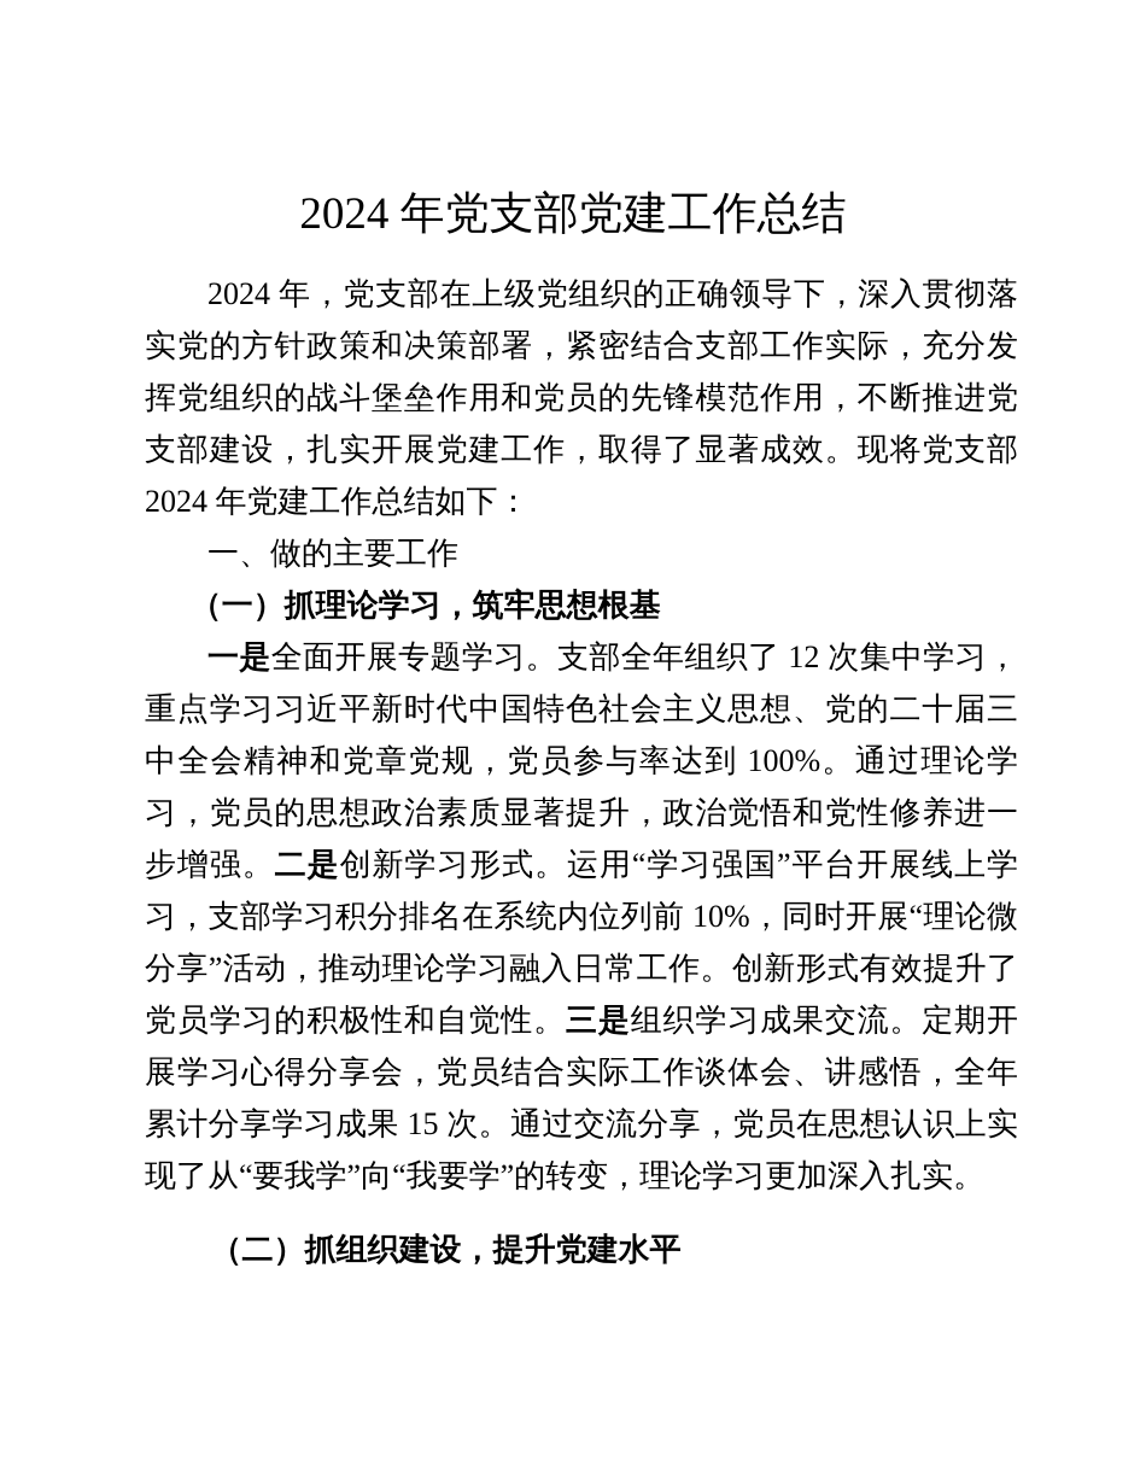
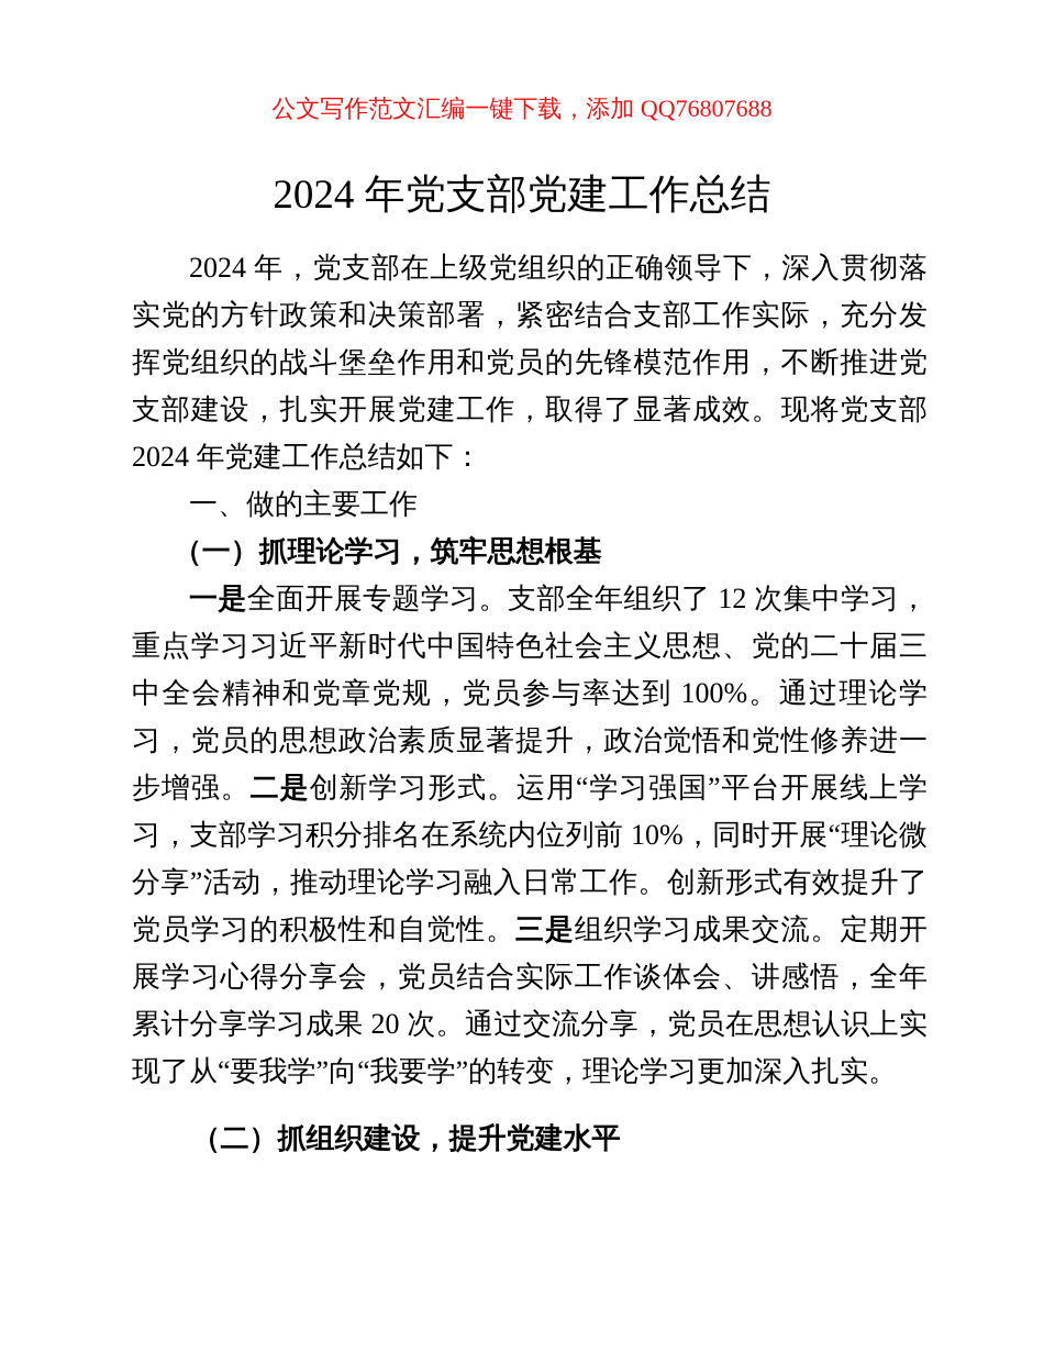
+ 公文写作范文汇编一键下载，添加 QQ76807688
  2024 年党支部党建工作总结
  2024 年，党支部在上级党组织的正确领导下，深入贯彻落实党的方针政策和决策部署，紧密结合支部工作实际，充分发挥党组织的战斗堡垒作用和党员的先锋模范作用，不断推进党支部建设，扎实开展党建工作，取得了显著成效。现将党支部 2024 年党建工作总结如下：
  一、做的主要工作
  （一）抓理论学习，筑牢思想根基
- 一是全面开展专题学习。支部全年组织了 12 次集中学习，重点学习习近平新时代中国特色社会主义思想、党的二十届三中全会精神和党章党规，党员参与率达到 100%。通过理论学习，党员的思想政治素质显著提升，政治觉悟和党性修养进一步增强。二是创新学习形式。运用“学习强国”平台开展线上学习，支部学习积分排名在系统内位列前 10%，同时开展“理论微分享”活动，推动理论学习融入日常工作。创新形式有效提升了党员学习的积极性和自觉性。三是组织学习成果交流。定期开展学习心得分享会，党员结合实际工作谈体会、讲感悟，全年累计分享学习成果 15 次。通过交流分享，党员在思想认识上实现了从“要我学”向“我要学”的转变，理论学习更加深入扎实。
+ 一是全面开展专题学习。支部全年组织了 12 次集中学习，重点学习习近平新时代中国特色社会主义思想、党的二十届三中全会精神和党章党规，党员参与率达到 100%。通过理论学习，党员的思想政治素质显著提升，政治觉悟和党性修养进一步增强。二是创新学习形式。运用“学习强国”平台开展线上学习，支部学习积分排名在系统内位列前 10%，同时开展“理论微分享”活动，推动理论学习融入日常工作。创新形式有效提升了党员学习的积极性和自觉性。三是组织学习成果交流。定期开展学习心得分享会，党员结合实际工作谈体会、讲感悟，全年累计分享学习成果 20 次。通过交流分享，党员在思想认识上实现了从“要我学”向“我要学”的转变，理论学习更加深入扎实。
  （二）抓组织建设，提升党建水平
